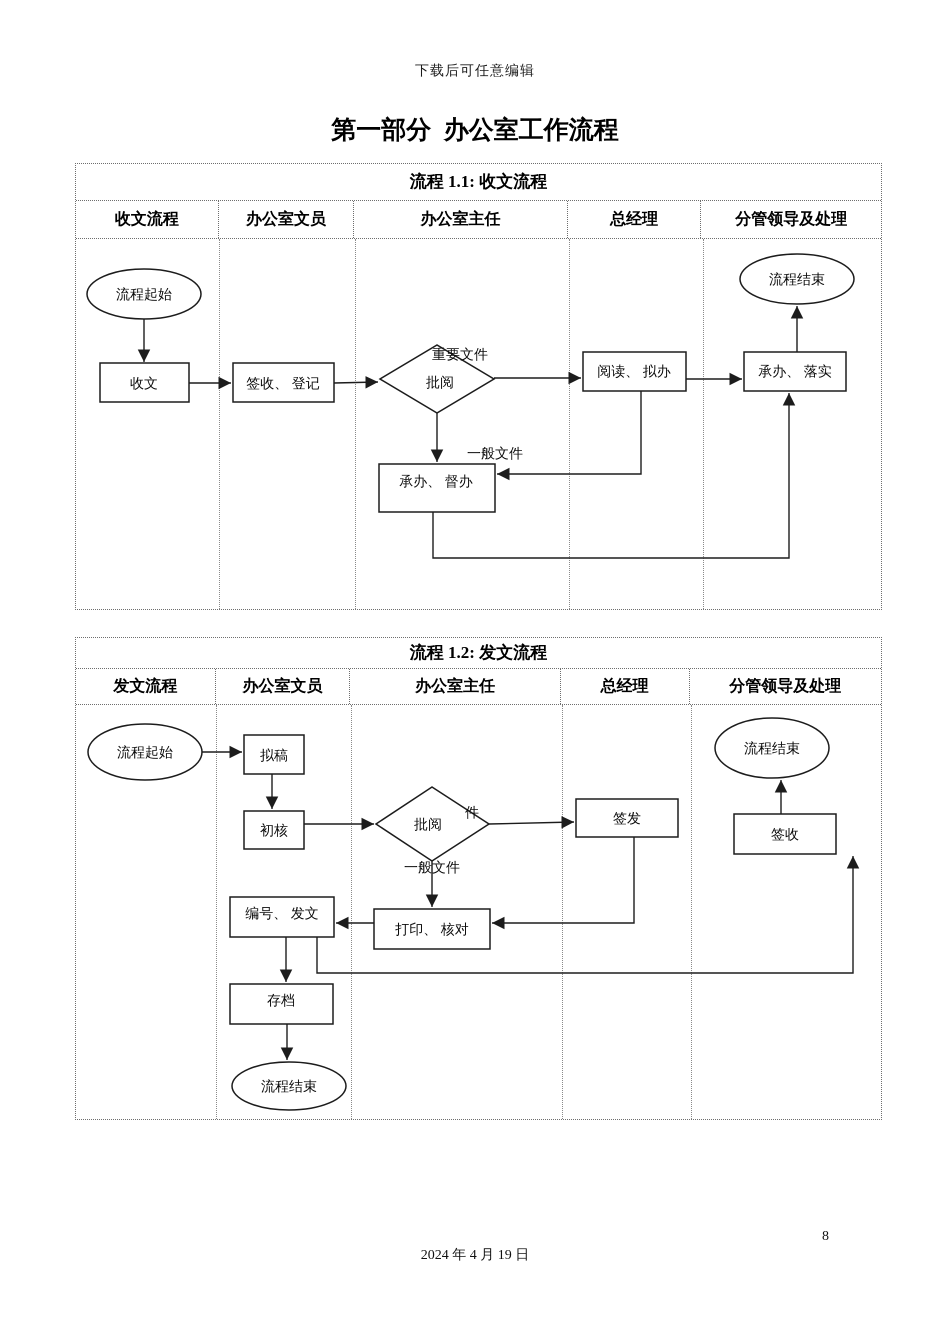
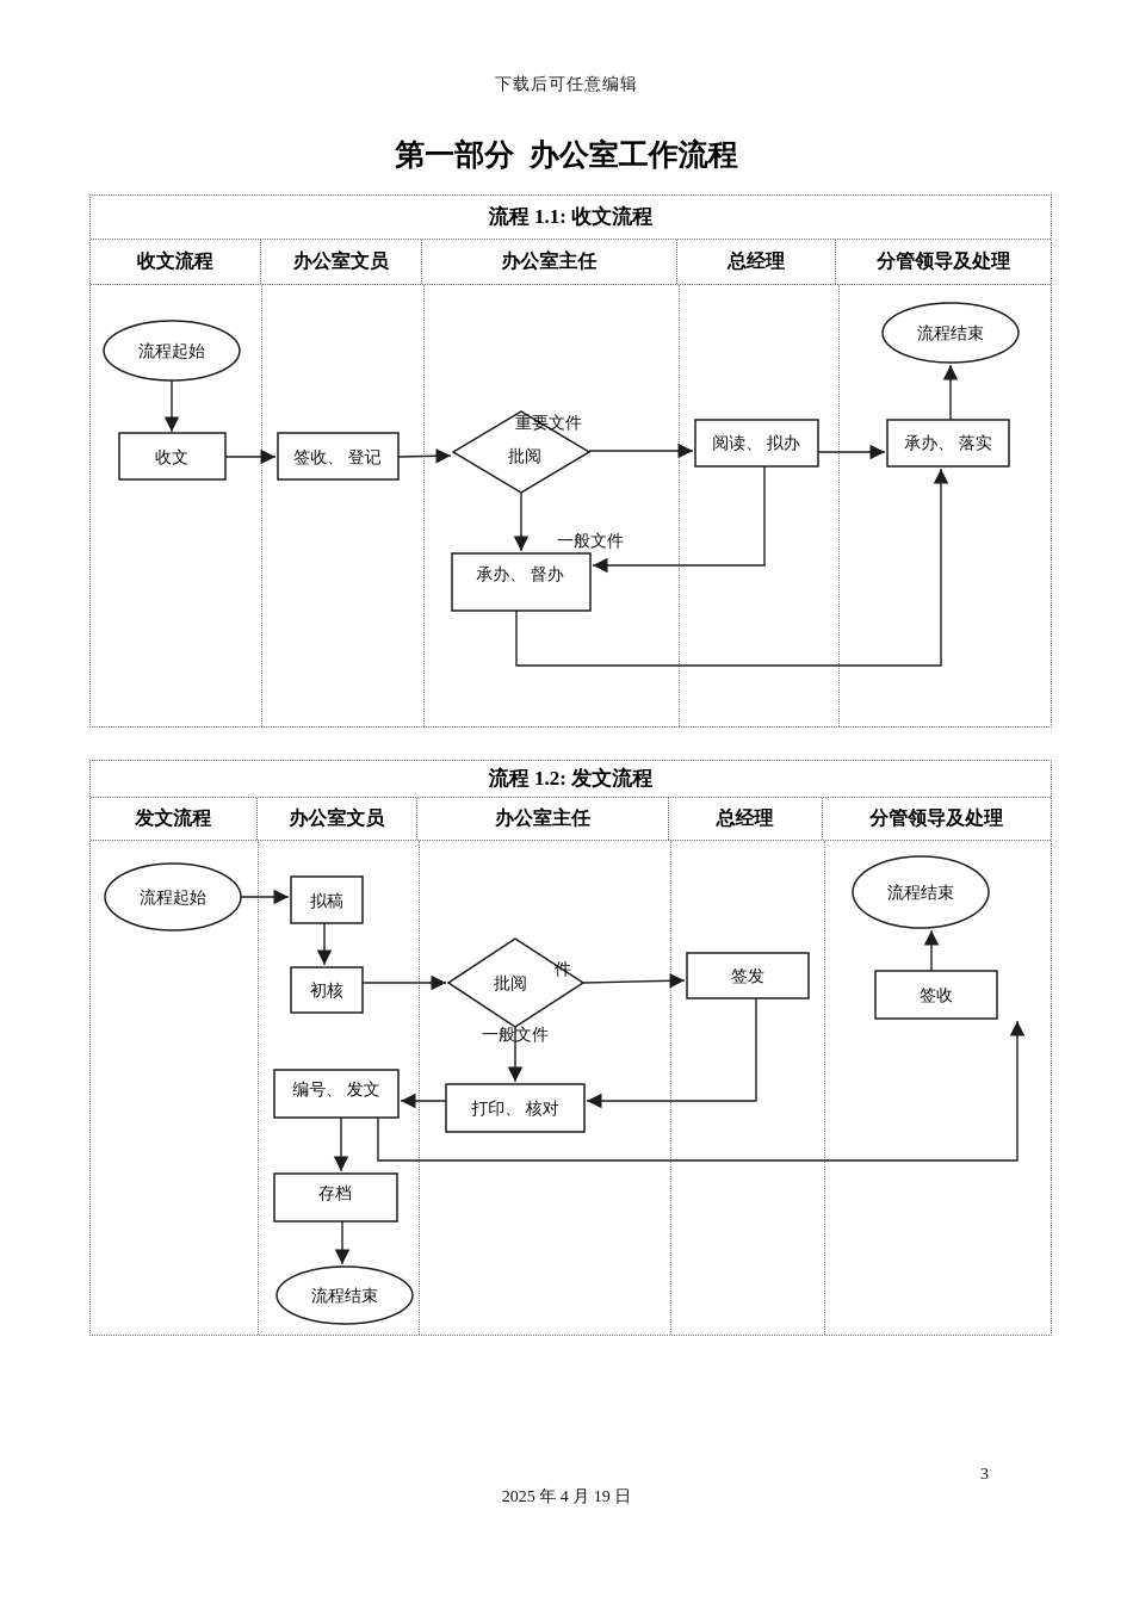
  下载后可任意编辑
  第一部分 办公室工作流程
  流程 1.1: 收文流程
  收文流程
  办公室文员
  办公室主任
  总经理
  分管领导及处理
  流程起始
  收文
  签收、 登记
  批阅
  重要文件
  一般文件
  阅读、 拟办
  承办、 落实
  承办、 督办
  流程结束
  流程 1.2: 发文流程
  发文流程
  办公室文员
  办公室主任
  总经理
  分管领导及处理
  流程起始
  拟稿
  初核
  批阅
  一般文件
  签发
  流程结束
  签收
  打印、 核对
  编号、 发文
  存档
  流程结束
- 2024 年 4 月 19 日
+ 2025 年 4 月 19 日
- 8
+ 3
